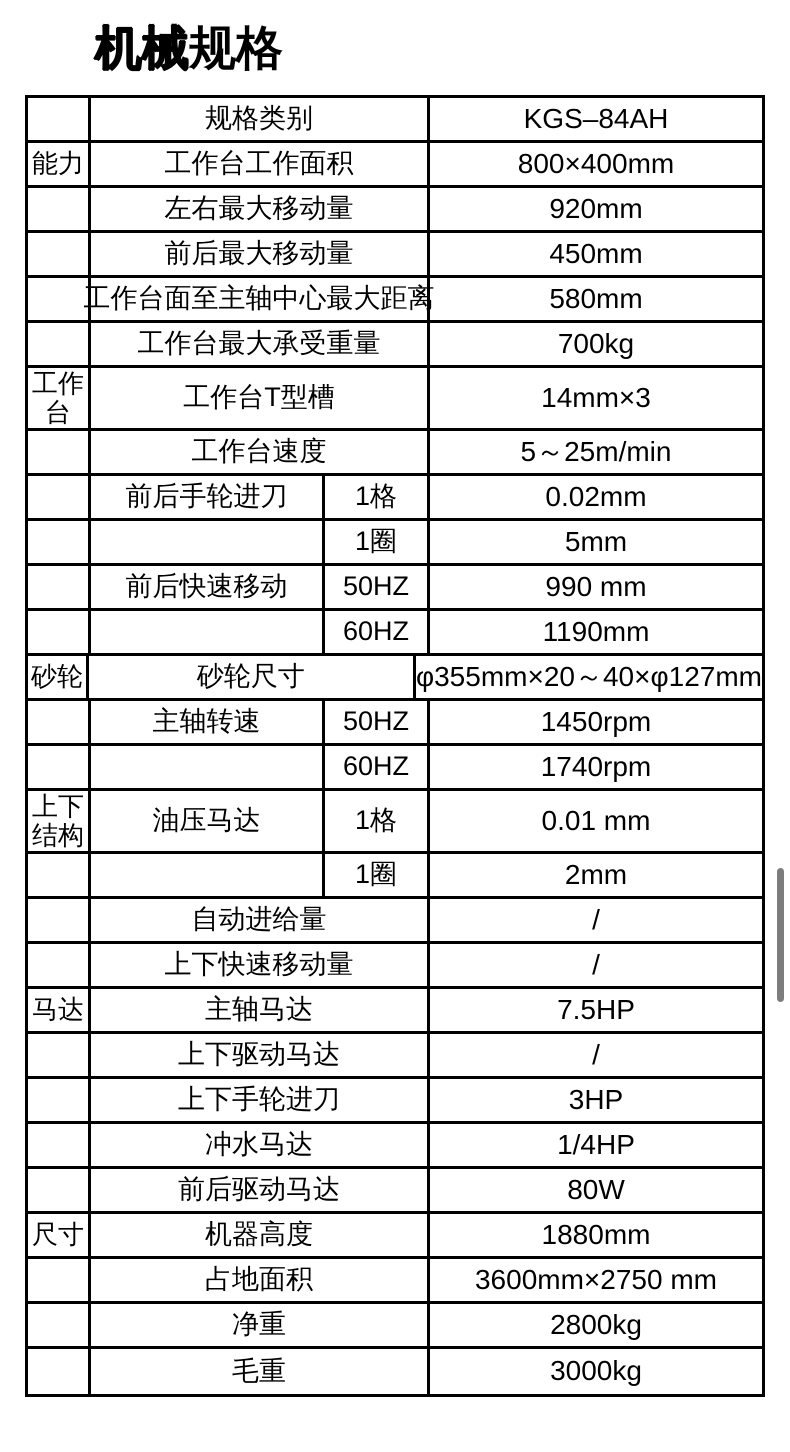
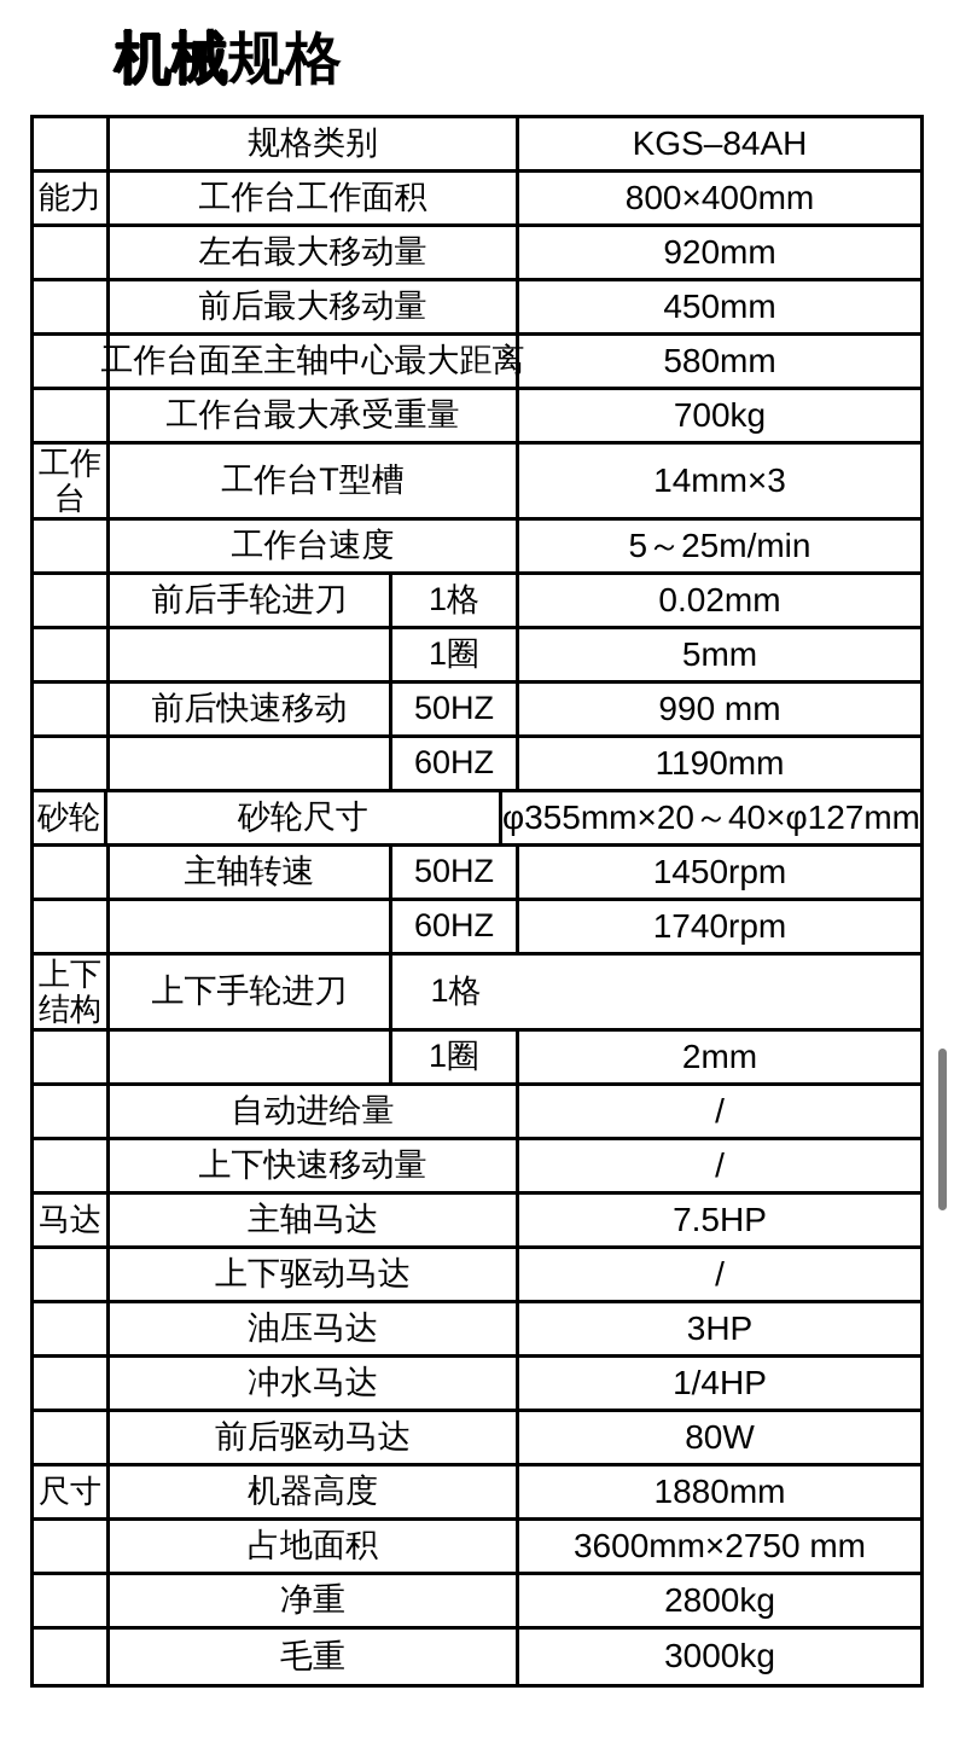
  机械规格
  规格类别
  KGS–84AH
  能力
  工作台工作面积
  800×400mm
  左右最大移动量
  920mm
  前后最大移动量
  450mm
  工作台面至主轴中心最大距离
  580mm
  工作台最大承受重量
  700kg
  工作台
  工作台T型槽
  14mm×3
  工作台速度
  5～25m/min
  前后手轮进刀
  1格
  0.02mm
  1圈
  5mm
  前后快速移动
  50HZ
  990 mm
  60HZ
  1190mm
  砂轮
  砂轮尺寸
  φ355mm×20～40×φ127mm
  主轴转速
  50HZ
  1450rpm
  60HZ
  1740rpm
  上下结构
- 油压马达
+ 上下手轮进刀
  1格
- 0.01 mm
  1圈
  2mm
  自动进给量
  /
  上下快速移动量
  /
  马达
  主轴马达
  7.5HP
  上下驱动马达
  /
- 上下手轮进刀
+ 油压马达
  3HP
  冲水马达
  1/4HP
  前后驱动马达
  80W
  尺寸
  机器高度
  1880mm
  占地面积
  3600mm×2750 mm
  净重
  2800kg
  毛重
  3000kg
